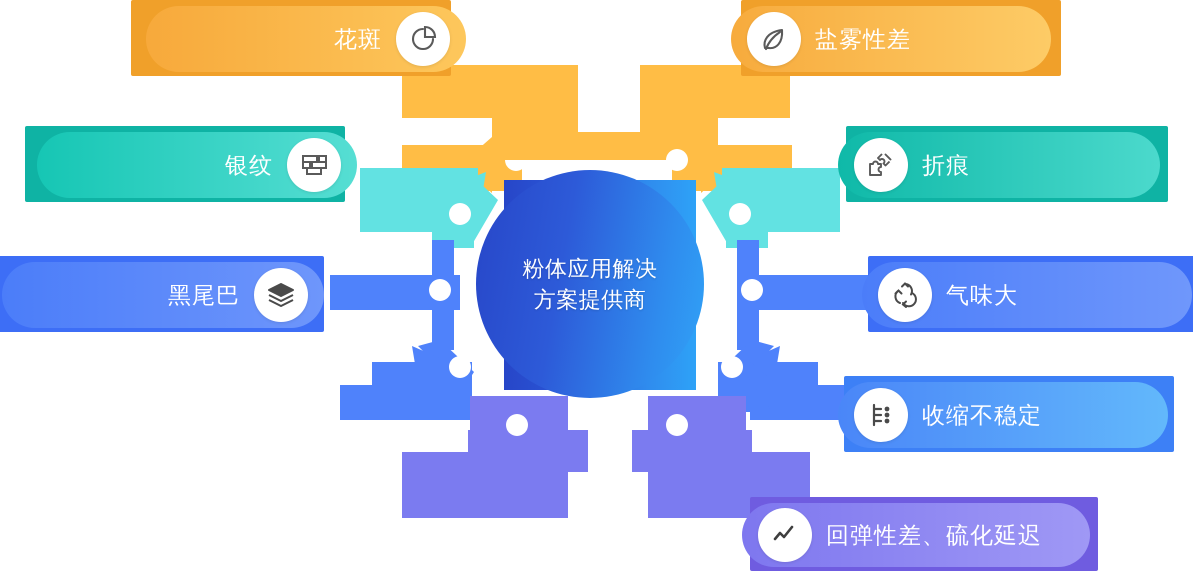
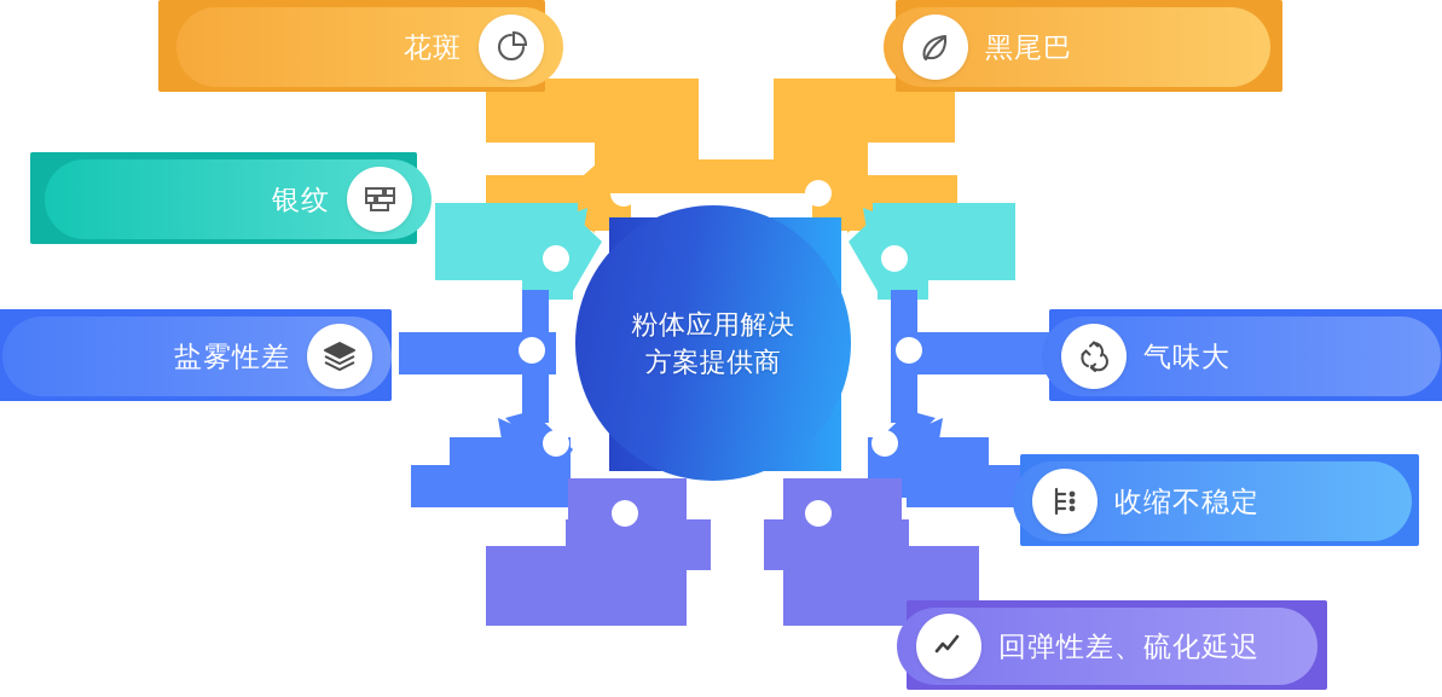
  粉体应用解决
  方案提供商
  花斑
- 盐雾性差
+ 黑尾巴
  银纹
- 折痕
- 黑尾巴
+ 盐雾性差
  气味大
  收缩不稳定
  回弹性差、硫化延迟
